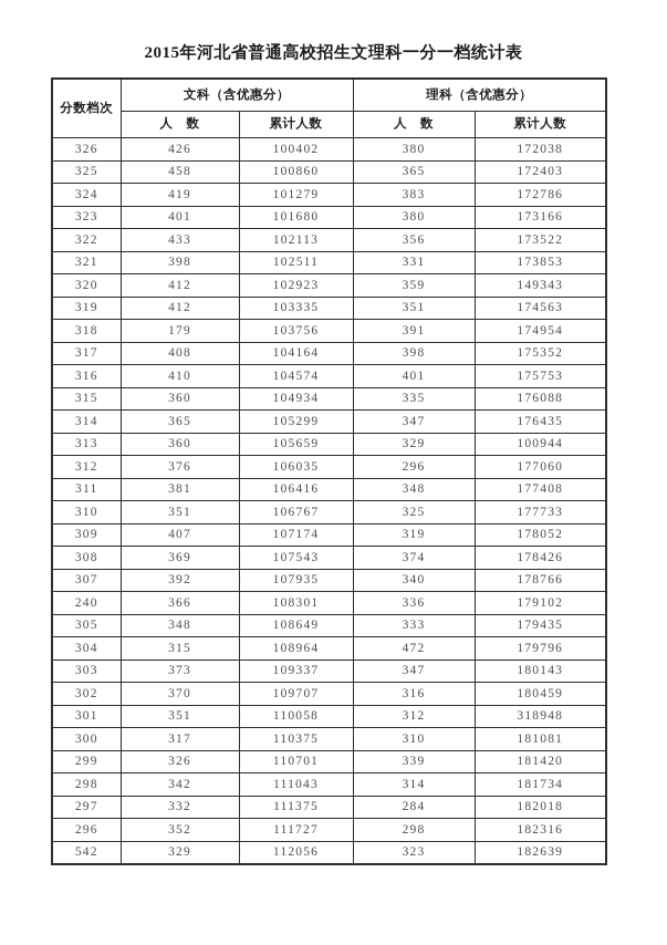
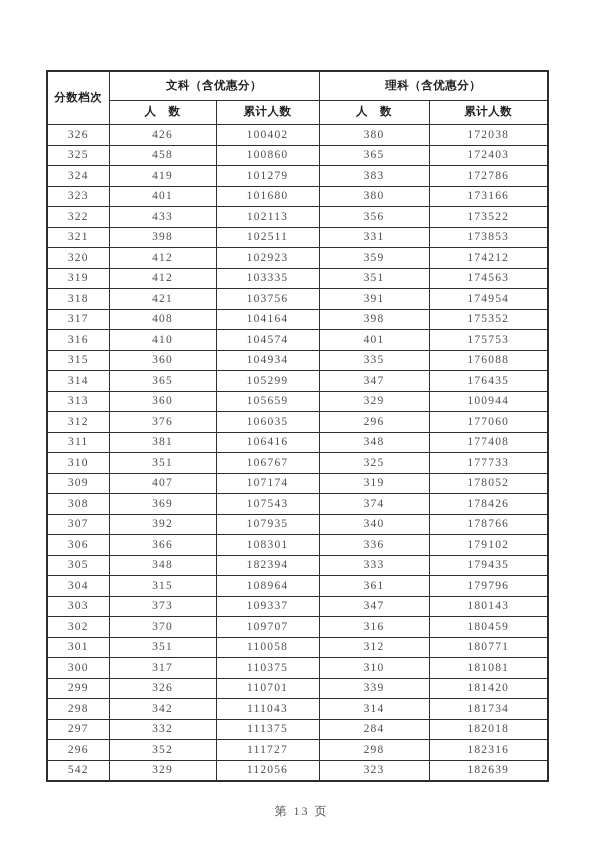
- 2015年河北省普通高校招生文理科一分一档统计表
  分数档次	文科（含优惠分）	理科（含优惠分）
  人 数	累计人数	人 数	累计人数
  326	426	100402	380	172038
  325	458	100860	365	172403
  324	419	101279	383	172786
  323	401	101680	380	173166
  322	433	102113	356	173522
  321	398	102511	331	173853
- 320	412	102923	359	149343
+ 320	412	102923	359	174212
  319	412	103335	351	174563
- 318	179	103756	391	174954
+ 318	421	103756	391	174954
  317	408	104164	398	175352
  316	410	104574	401	175753
  315	360	104934	335	176088
  314	365	105299	347	176435
  313	360	105659	329	100944
  312	376	106035	296	177060
  311	381	106416	348	177408
  310	351	106767	325	177733
  309	407	107174	319	178052
  308	369	107543	374	178426
  307	392	107935	340	178766
- 240	366	108301	336	179102
+ 306	366	108301	336	179102
- 305	348	108649	333	179435
+ 305	348	182394	333	179435
- 304	315	108964	472	179796
+ 304	315	108964	361	179796
  303	373	109337	347	180143
  302	370	109707	316	180459
- 301	351	110058	312	318948
+ 301	351	110058	312	180771
  300	317	110375	310	181081
  299	326	110701	339	181420
  298	342	111043	314	181734
  297	332	111375	284	182018
  296	352	111727	298	182316
  542	329	112056	323	182639
+ 第 13 页
